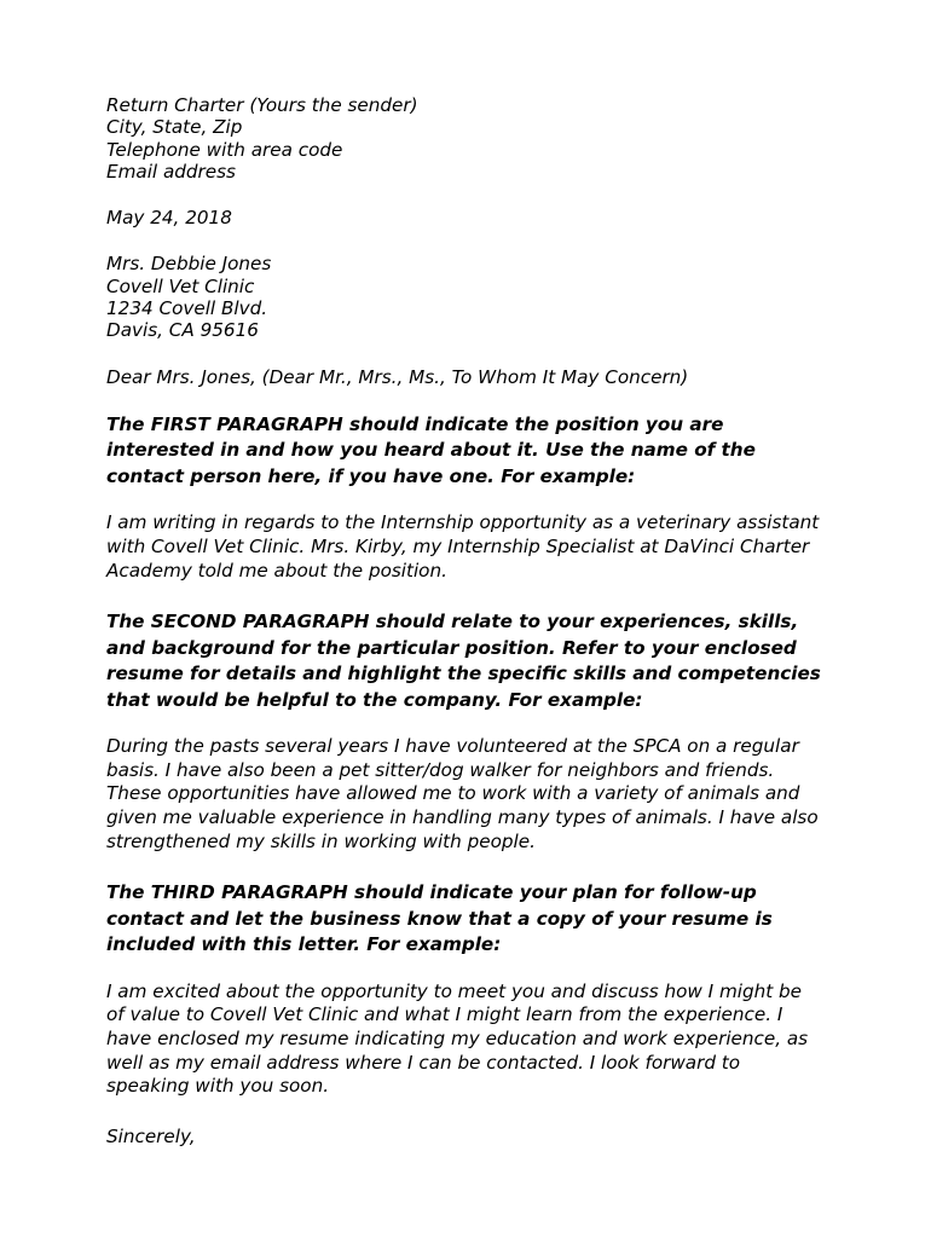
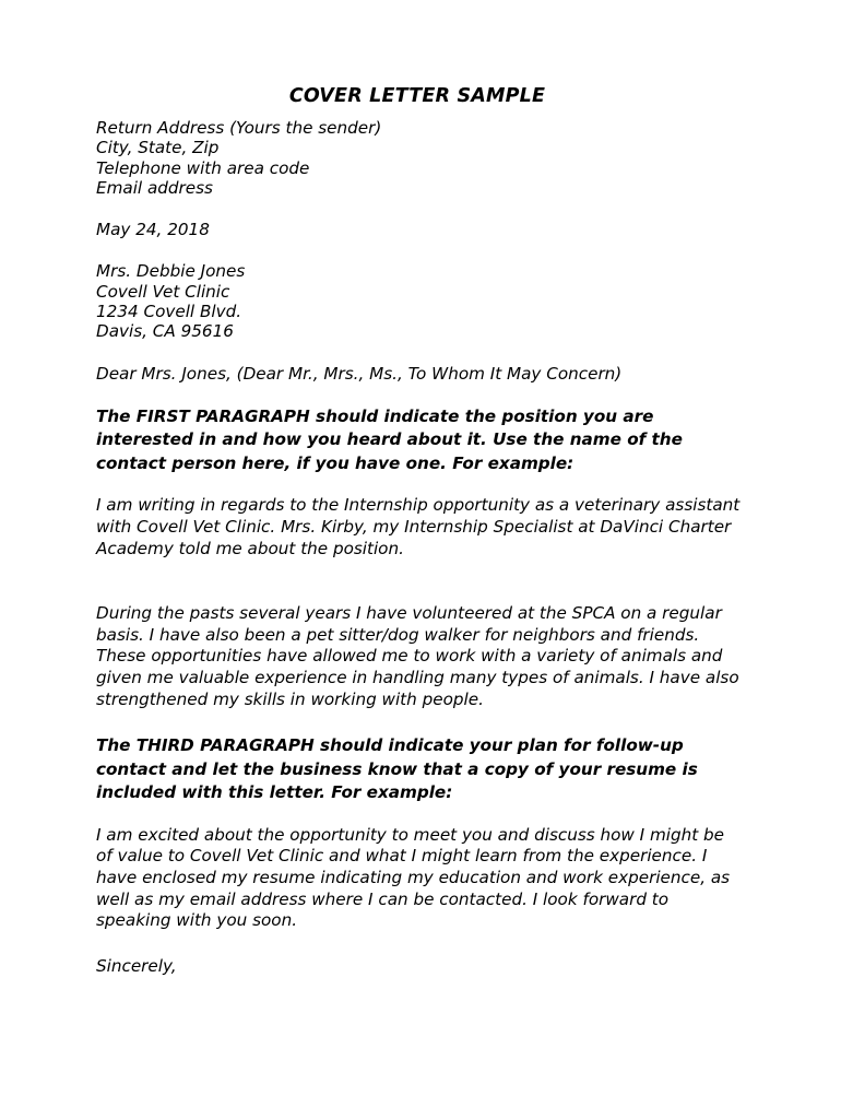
+ COVER LETTER SAMPLE
- Return Charter (Yours the sender)
+ Return Address (Yours the sender)
  City, State, Zip
  Telephone with area code
  Email address
  May 24, 2018
  Mrs. Debbie Jones
  Covell Vet Clinic
  1234 Covell Blvd.
  Davis, CA 95616
  Dear Mrs. Jones, (Dear Mr., Mrs., Ms., To Whom It May Concern)
  The FIRST PARAGRAPH should indicate the position you are interested in and how you heard about it. Use the name of the contact person here, if you have one. For example:
  I am writing in regards to the Internship opportunity as a veterinary assistant with Covell Vet Clinic. Mrs. Kirby, my Internship Specialist at DaVinci Charter Academy told me about the position.
- The SECOND PARAGRAPH should relate to your experiences, skills, and background for the particular position. Refer to your enclosed resume for details and highlight the specific skills and competencies that would be helpful to the company. For example:
  During the pasts several years I have volunteered at the SPCA on a regular basis. I have also been a pet sitter/dog walker for neighbors and friends. These opportunities have allowed me to work with a variety of animals and given me valuable experience in handling many types of animals. I have also strengthened my skills in working with people.
  The THIRD PARAGRAPH should indicate your plan for follow-up contact and let the business know that a copy of your resume is included with this letter. For example:
  I am excited about the opportunity to meet you and discuss how I might be of value to Covell Vet Clinic and what I might learn from the experience. I have enclosed my resume indicating my education and work experience, as well as my email address where I can be contacted. I look forward to speaking with you soon.
  Sincerely,
